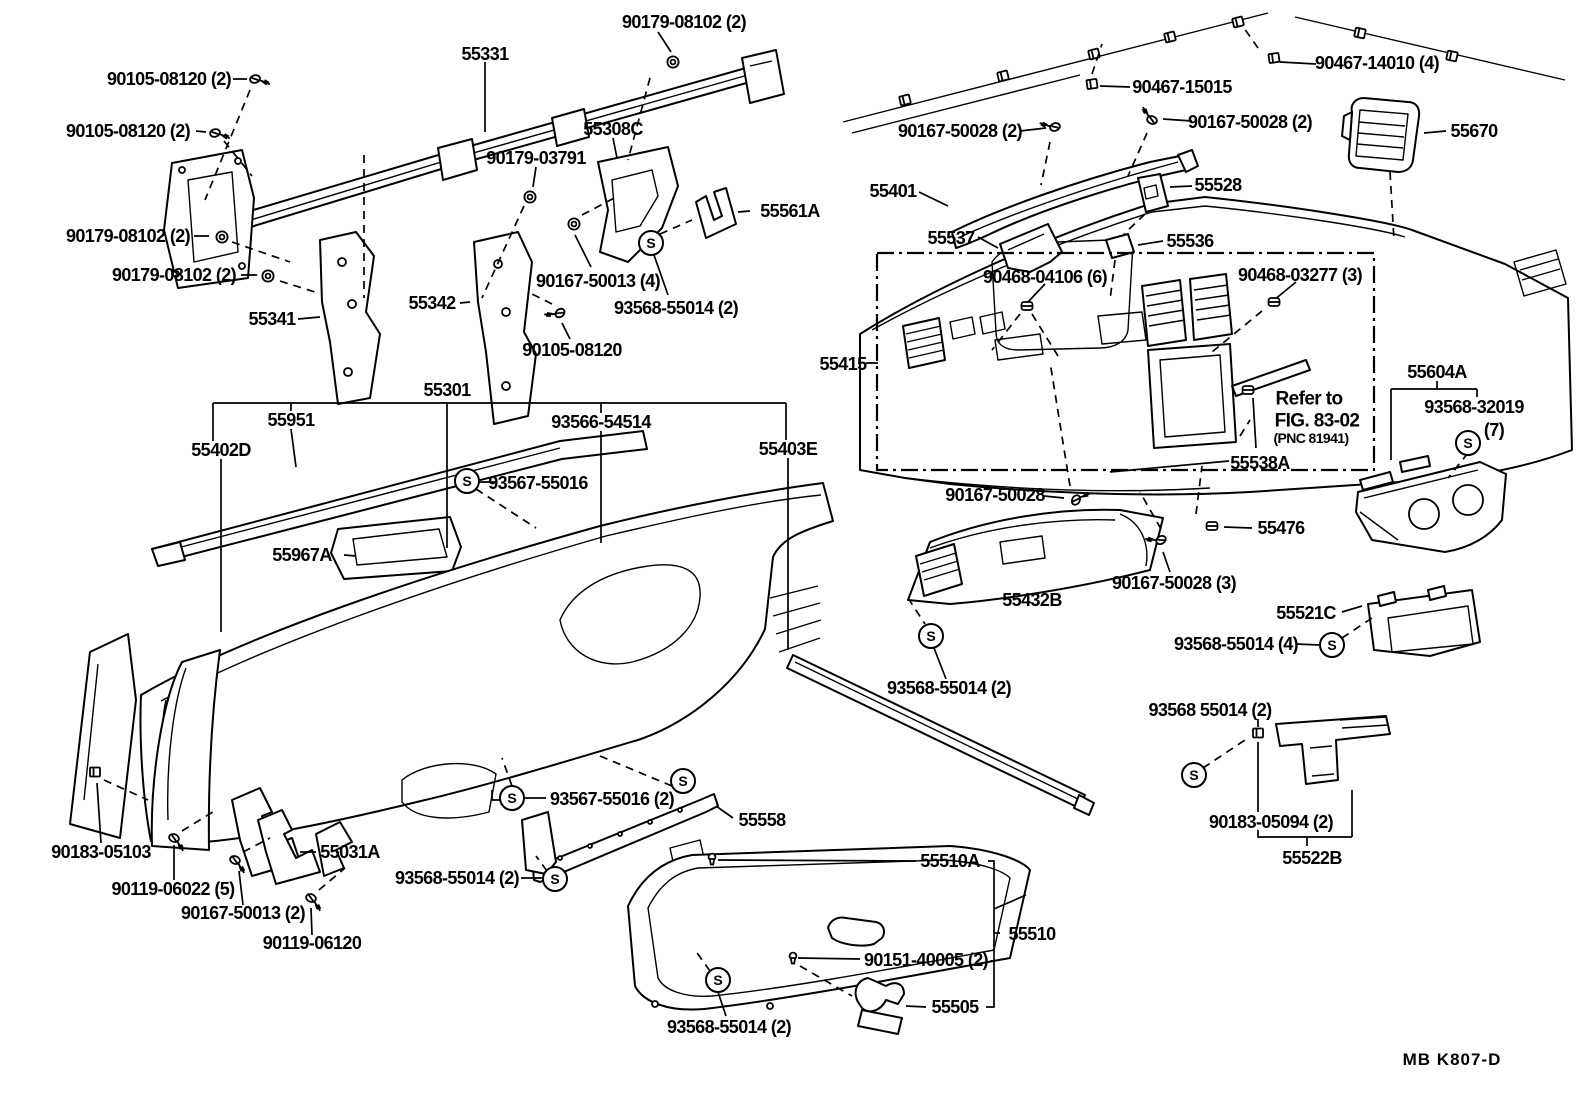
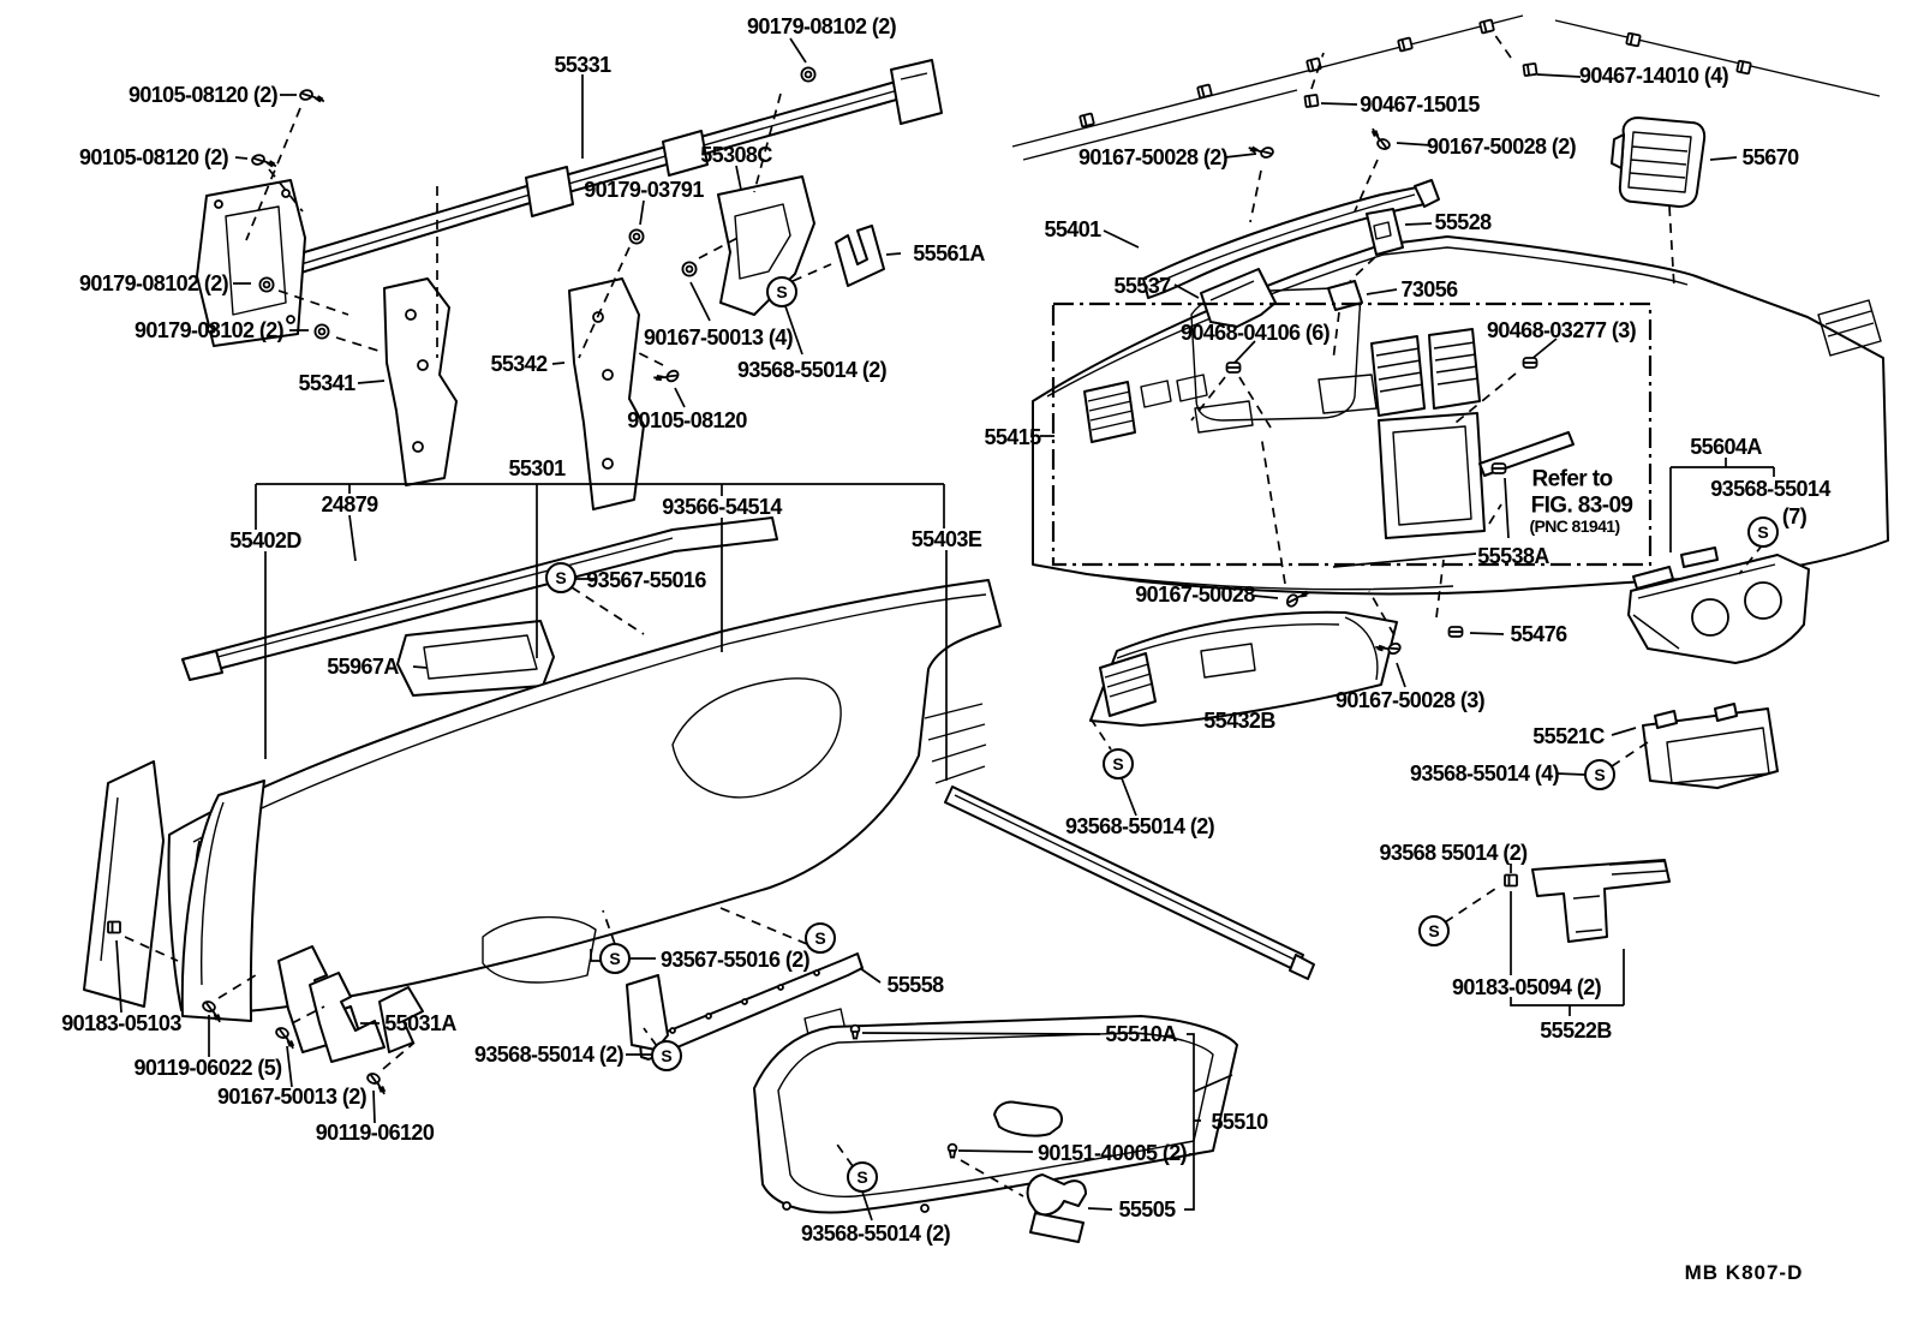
  90179-08102 (2)
  55331
  90105-08120 (2)
  90105-08120 (2)
  55308C
  90179-03791
  55561A
  90179-08102 (2)
  90179-08102 (2)
  55341
  55342
  90167-50013 (4)
  93568-55014 (2)
  90105-08120
  55301
- 55951
+ 24879
  93566-54514
  55402D
  55403E
  55967A
  93567-55016
  93567-55016 (2)
  55558
  93568-55014 (2)
  90183-05103
  90119-06022 (5)
  90167-50013 (2)
  90119-06120
  55031A
  55510A
  55510
  90151-40005 (2)
  55505
  93568-55014 (2)
  90467-14010 (4)
  90467-15015
  90167-50028 (2)
  90167-50028 (2)
  55670
  55401
  55528
  55537
- 55536
+ 73056
  90468-04106 (6)
  90468-03277 (3)
  55415
  55604A
- 93568-32019
+ 93568-55014
  (7)
  Refer to
- FIG. 83-02
+ FIG. 83-09
  (PNC 81941)
  55538A
  90167-50028
  55476
  90167-50028 (3)
  55432B
  93568-55014 (2)
  93568-55014 (4)
  55521C
  93568 55014 (2)
  90183-05094 (2)
  55522B
  S
  S
  S
  S
  S
  S
  S
  S
  S
  S
  MB K807-D
